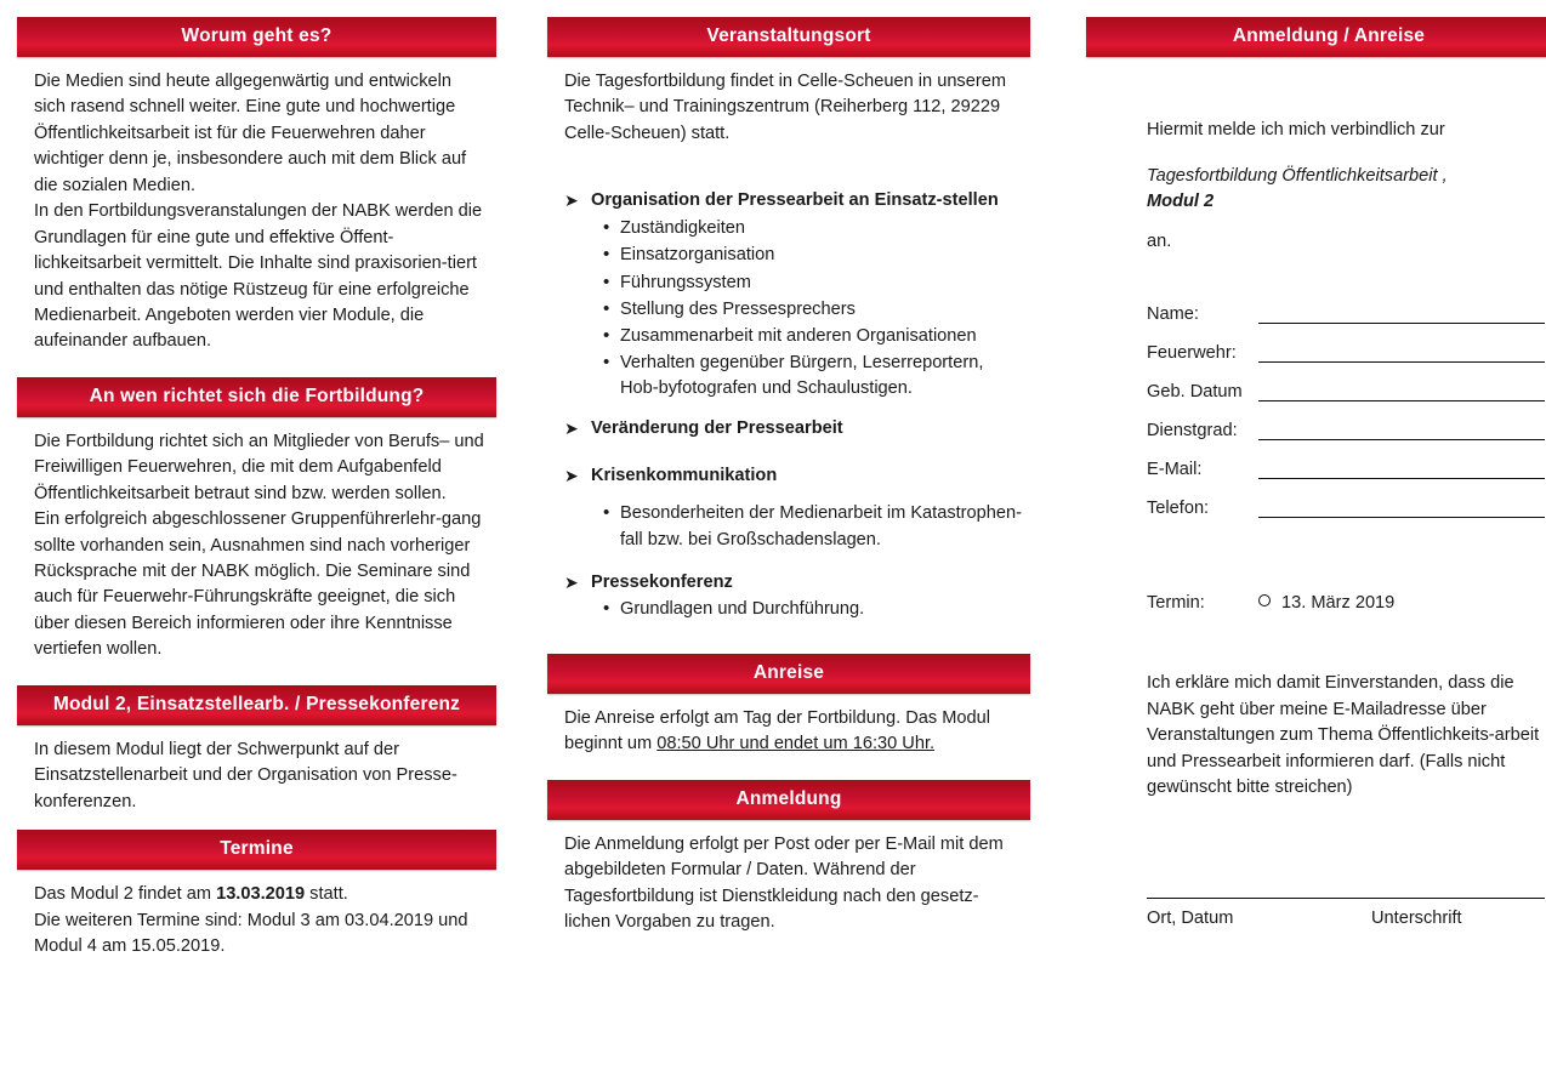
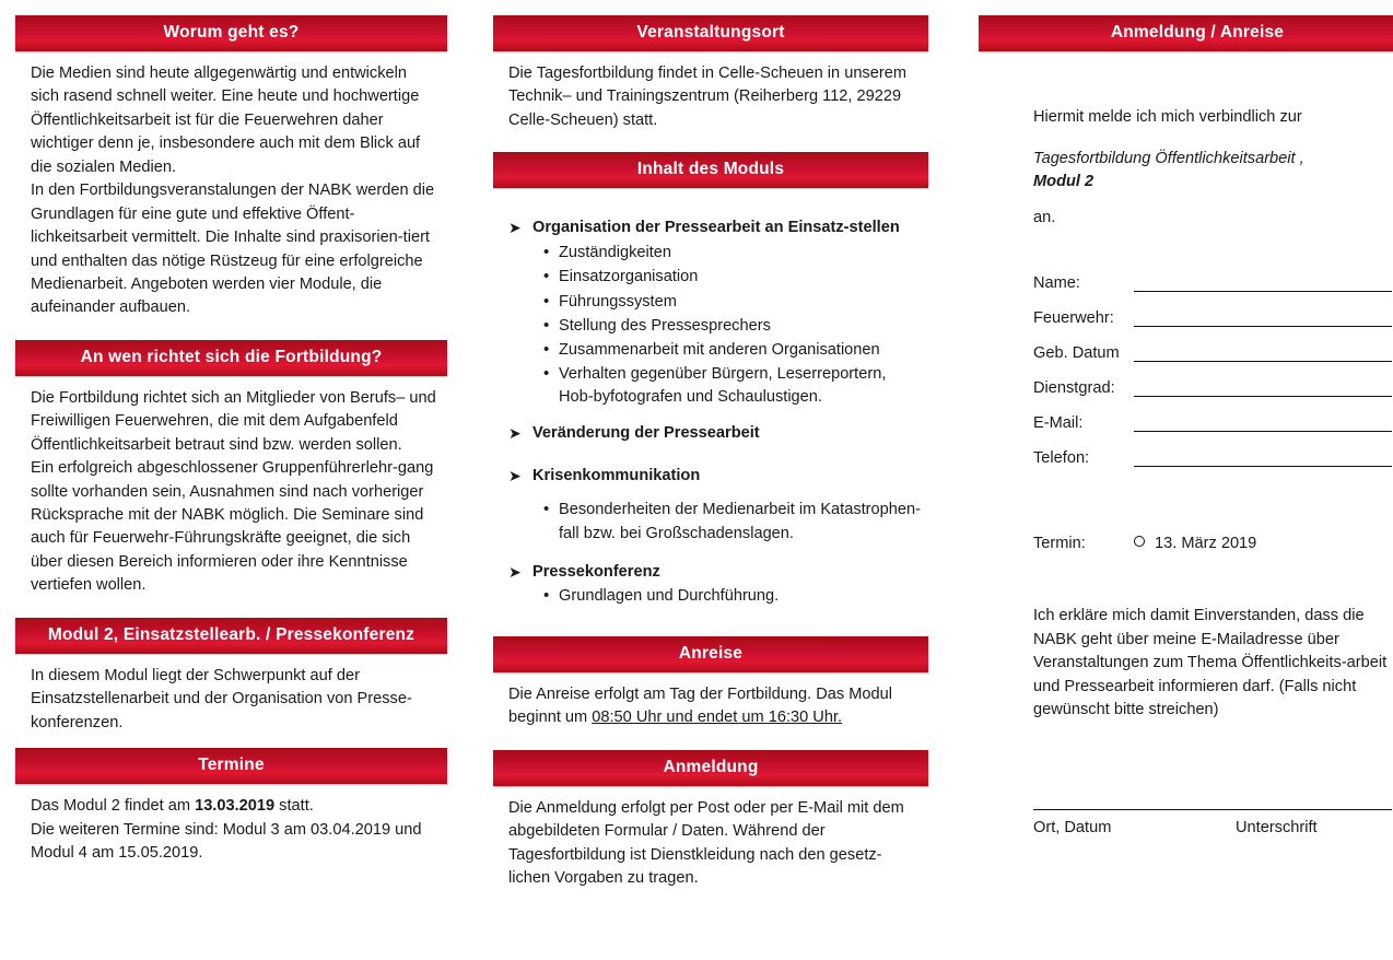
  Worum geht es?
- Die Medien sind heute allgegenwärtig und entwickeln sich rasend schnell weiter. Eine gute und hochwertige Öffentlichkeitsarbeit ist für die Feuerwehren daher wichtiger denn je, insbesondere auch mit dem Blick auf die sozialen Medien.
+ Die Medien sind heute allgegenwärtig und entwickeln sich rasend schnell weiter. Eine heute und hochwertige Öffentlichkeitsarbeit ist für die Feuerwehren daher wichtiger denn je, insbesondere auch mit dem Blick auf die sozialen Medien.
  In den Fortbildungsveranstalungen der NABK werden die Grundlagen für eine gute und effektive Öffent-lichkeitsarbeit vermittelt. Die Inhalte sind praxisorien-tiert und enthalten das nötige Rüstzeug für eine erfolgreiche Medienarbeit. Angeboten werden vier Module, die aufeinander aufbauen.
  An wen richtet sich die Fortbildung?
  Die Fortbildung richtet sich an Mitglieder von Berufs– und Freiwilligen Feuerwehren, die mit dem Aufgabenfeld Öffentlichkeitsarbeit betraut sind bzw. werden sollen.
  Ein erfolgreich abgeschlossener Gruppenführerlehr-gang sollte vorhanden sein, Ausnahmen sind nach vorheriger Rücksprache mit der NABK möglich. Die Seminare sind auch für Feuerwehr-Führungskräfte geeignet, die sich über diesen Bereich informieren oder ihre Kenntnisse vertiefen wollen.
  Modul 2, Einsatzstellearb. / Pressekonferenz
  In diesem Modul liegt der Schwerpunkt auf der Einsatzstellenarbeit und der Organisation von Presse-konferenzen.
  Termine
  Das Modul 2 findet am 13.03.2019 statt.
  Die weiteren Termine sind: Modul 3 am 03.04.2019 und Modul 4 am 15.05.2019.
  Veranstaltungsort
  Die Tagesfortbildung findet in Celle-Scheuen in unserem Technik– und Trainingszentrum (Reiherberg 112, 29229 Celle-Scheuen) statt.
+ Inhalt des Moduls
  ➤
  Organisation der Pressearbeit an Einsatz-stellen
  Zuständigkeiten
  Einsatzorganisation
  Führungssystem
  Stellung des Pressesprechers
  Zusammenarbeit mit anderen Organisationen
  Verhalten gegenüber Bürgern, Leserreportern, Hob-byfotografen und Schaulustigen.
  ➤
  Veränderung der Pressearbeit
  ➤
  Krisenkommunikation
  Besonderheiten der Medienarbeit im Katastrophen-fall bzw. bei Großschadenslagen.
  ➤
  Pressekonferenz
  Grundlagen und Durchführung.
  Anreise
  Die Anreise erfolgt am Tag der Fortbildung. Das Modul beginnt um 08:50 Uhr und endet um 16:30 Uhr.
  Anmeldung
  Die Anmeldung erfolgt per Post oder per E-Mail mit dem abgebildeten Formular / Daten. Während der Tagesfortbildung ist Dienstkleidung nach den gesetz-lichen Vorgaben zu tragen.
  Anmeldung / Anreise
  Hiermit melde ich mich verbindlich zur
  Tagesfortbildung Öffentlichkeitsarbeit ,
  Modul 2
  an.
  Name:
  Feuerwehr:
  Geb. Datum
  Dienstgrad:
  E-Mail:
  Telefon:
  Termin:
  13. März 2019
  Ich erkläre mich damit Einverstanden, dass die NABK geht über meine E-Mailadresse über Veranstaltungen zum Thema Öffentlichkeits-arbeit und Pressearbeit informieren darf. (Falls nicht gewünscht bitte streichen)
  Ort, Datum
  Unterschrift
